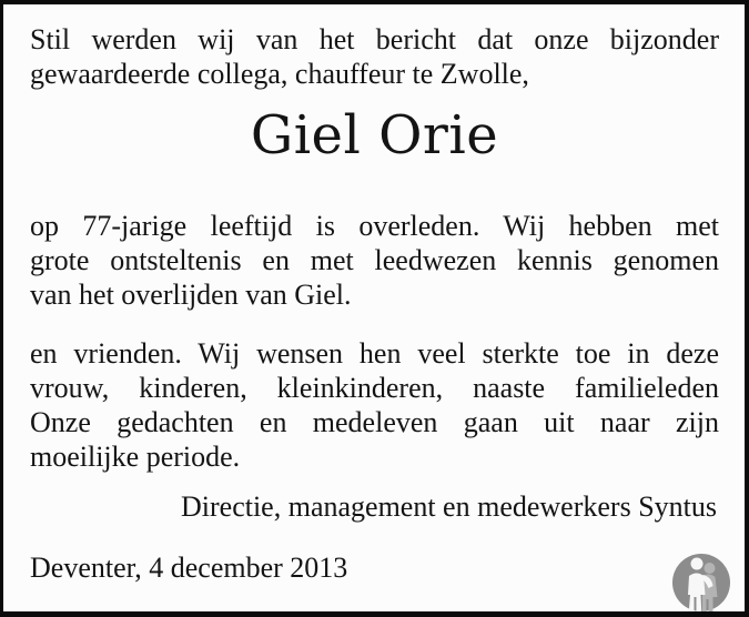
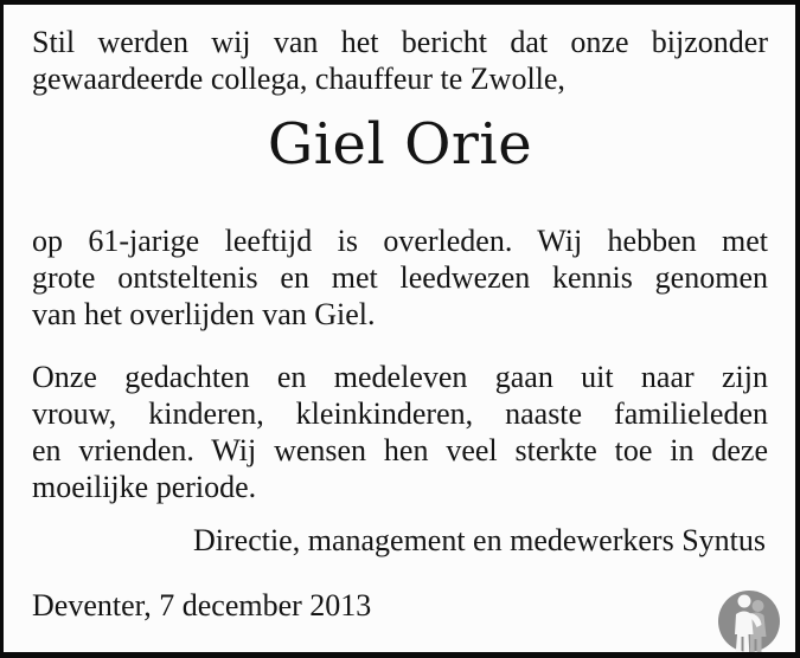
  Stil werden wij van het bericht dat onze bijzonder
  gewaardeerde collega, chauffeur te Zwolle,
  Giel Orie
- op 77-jarige leeftijd is overleden. Wij hebben met
+ op 61-jarige leeftijd is overleden. Wij hebben met
  grote ontsteltenis en met leedwezen kennis genomen
  van het overlijden van Giel.
- en vrienden. Wij wensen hen veel sterkte toe in deze
+ Onze gedachten en medeleven gaan uit naar zijn
  vrouw, kinderen, kleinkinderen, naaste familieleden
- Onze gedachten en medeleven gaan uit naar zijn
+ en vrienden. Wij wensen hen veel sterkte toe in deze
  moeilijke periode.
  Directie, management en medewerkers Syntus
- Deventer, 4 december 2013
+ Deventer, 7 december 2013
